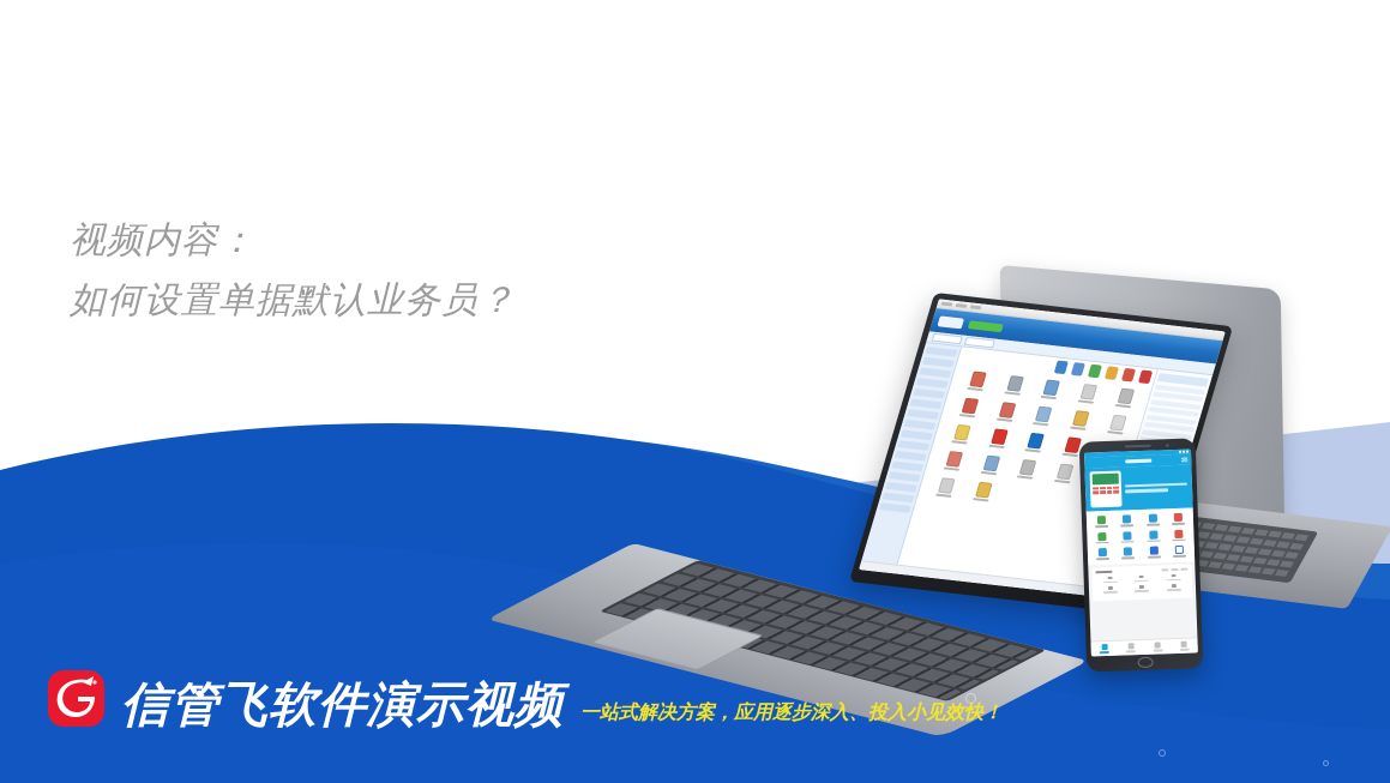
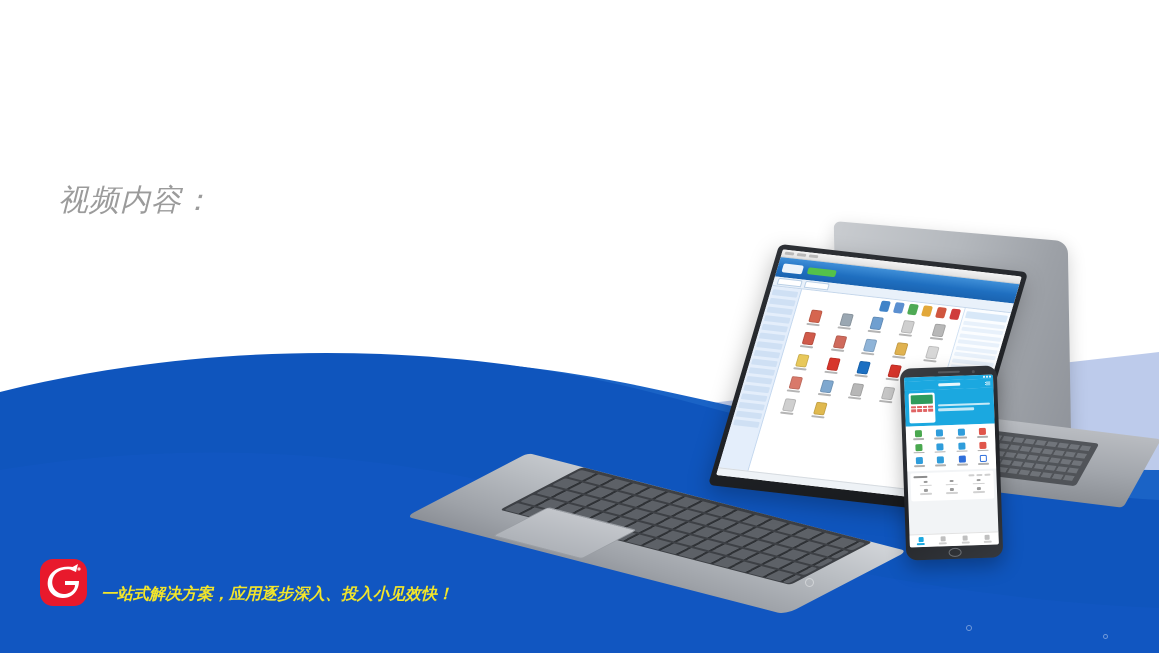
  视频内容：
- 如何设置单据默认业务员？
- 信管飞软件演示视频
  一站式解决方案，应用逐步深入、投入小见效快！
